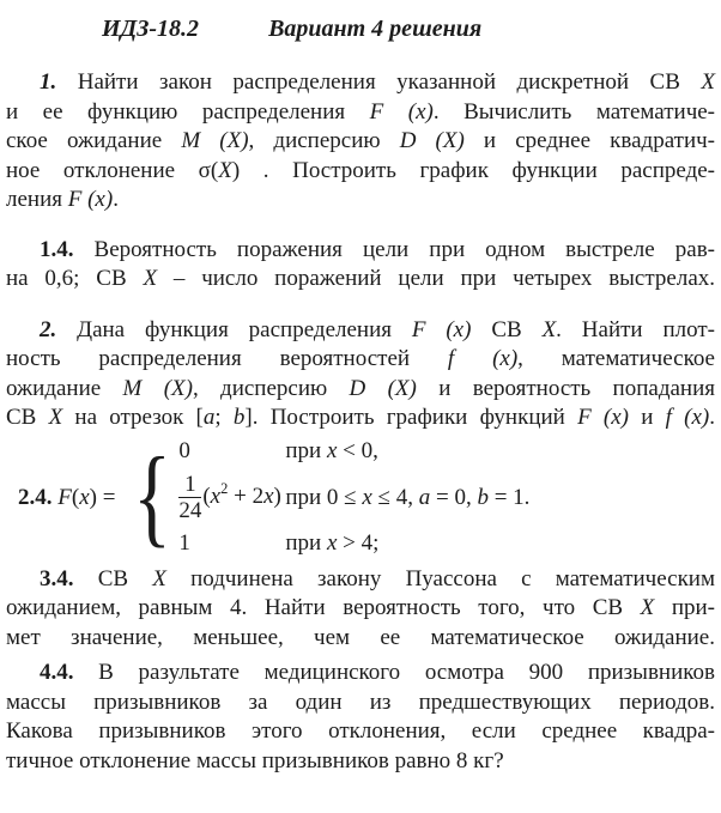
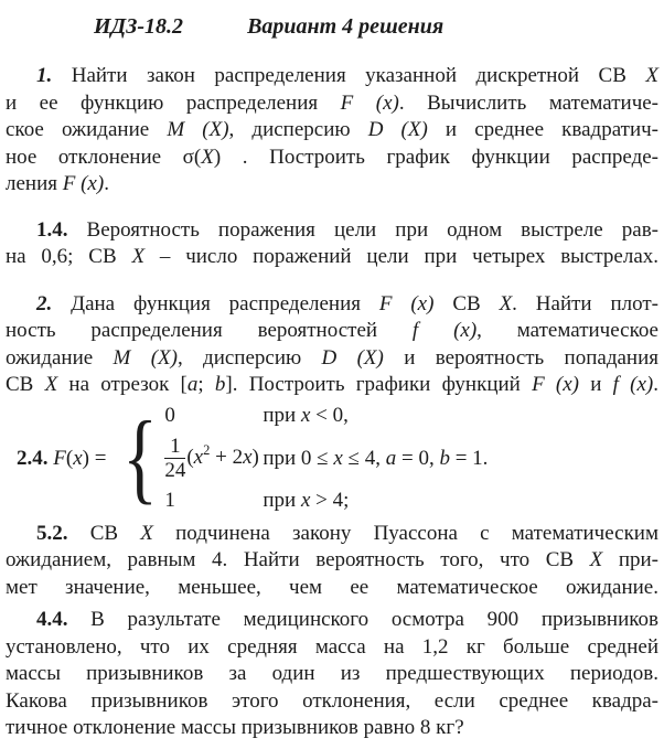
  ИДЗ-18.2 Вариант 4 решения
  1. Найти закон распределения указанной дискретной СВ X
  и ее функцию распределения F (x). Вычислить математиче-
  ское ожидание M (X), дисперсию D (X) и среднее квадратич-
  ное отклонение σ(X) . Построить график функции распреде-
  ления F (x).
  1.4. Вероятность поражения цели при одном выстреле рав-
  на 0,6; СВ X – число поражений цели при четырех выстрелах.
  2. Дана функция распределения F (x) СВ X. Найти плот-
  ность распределения вероятностей f (x), математическое
  ожидание M (X), дисперсию D (X) и вероятность попадания
  СВ X на отрезок [a; b]. Построить графики функций F (x) и f (x).
  2.4. F(x) =
  {
  0
  при x < 0,
  1
  24
  (x2 + 2x)
  при 0 ≤ x ≤ 4, a = 0, b = 1.
  1
  при x > 4;
- 3.4. СВ X подчинена закону Пуассона с математическим
+ 5.2. СВ X подчинена закону Пуассона с математическим
  ожиданием, равным 4. Найти вероятность того, что СВ X при-
  мет значение, меньшее, чем ее математическое ожидание.
  4.4. В разультате медицинского осмотра 900 призывников
+ установлено, что их средняя масса на 1,2 кг больше средней
  массы призывников за один из предшествующих периодов.
  Какова призывников этого отклонения, если среднее квадра-
  тичное отклонение массы призывников равно 8 кг?
